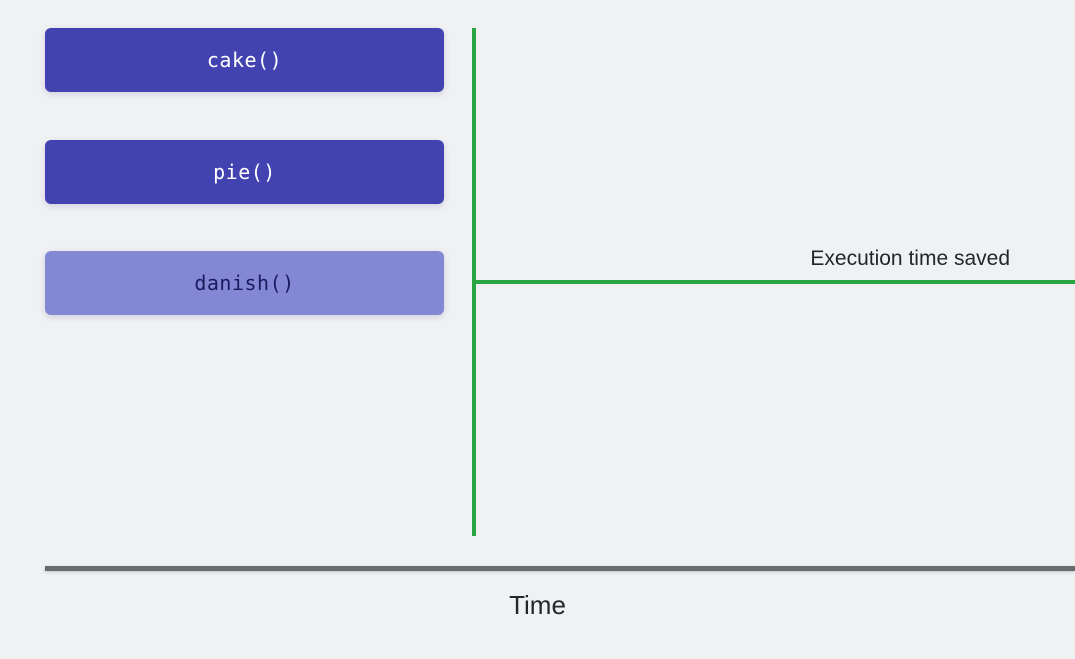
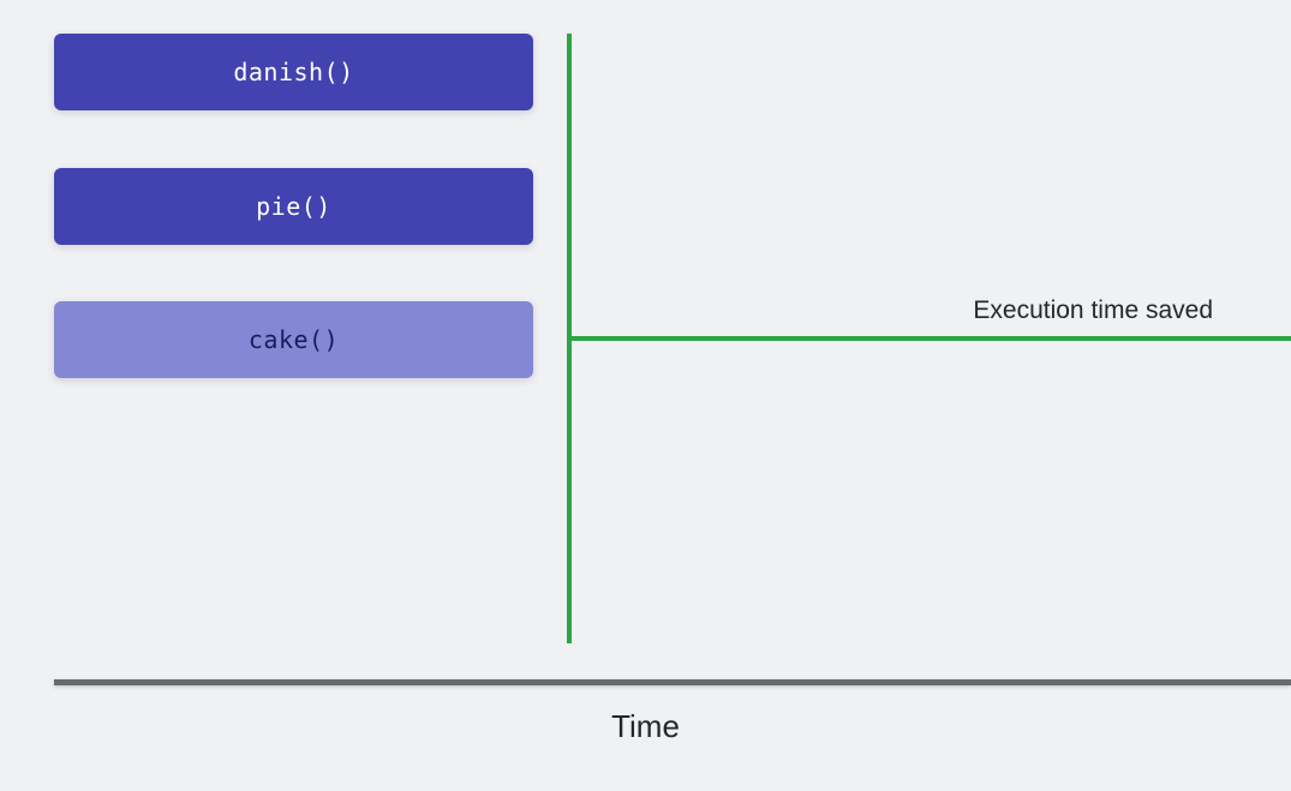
- cake()
+ danish()
  pie()
- danish()
+ cake()
  Execution time saved
  Time
